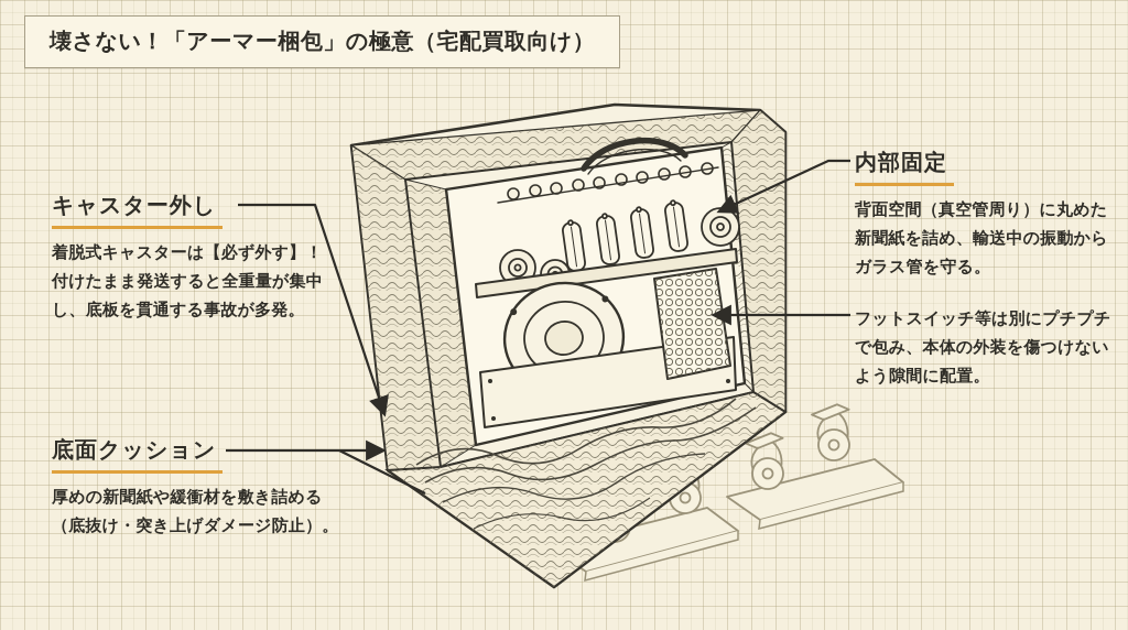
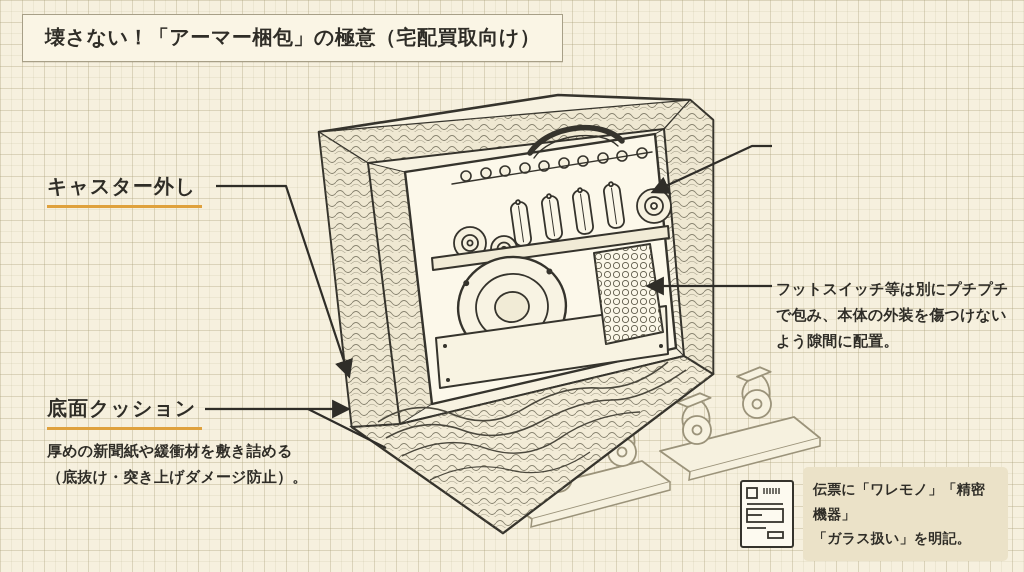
  壊さない！「アーマー梱包」の極意（宅配買取向け）
  キャスター外し
- 着脱式キャスターは【必ず外す】！
- 付けたまま発送すると全重量が集中
- し、底板を貫通する事故が多発。
  底面クッション
  厚めの新聞紙や緩衝材を敷き詰める
  （底抜け・突き上げダメージ防止）。
- 内部固定
- 背面空間（真空管周り）に丸めた
- 新聞紙を詰め、輸送中の振動から
- ガラス管を守る。
  フットスイッチ等は別にプチプチ
  で包み、本体の外装を傷つけない
  よう隙間に配置。
+ 伝票に「ワレモノ」「精密機器」
+ 「ガラス扱い」を明記。
